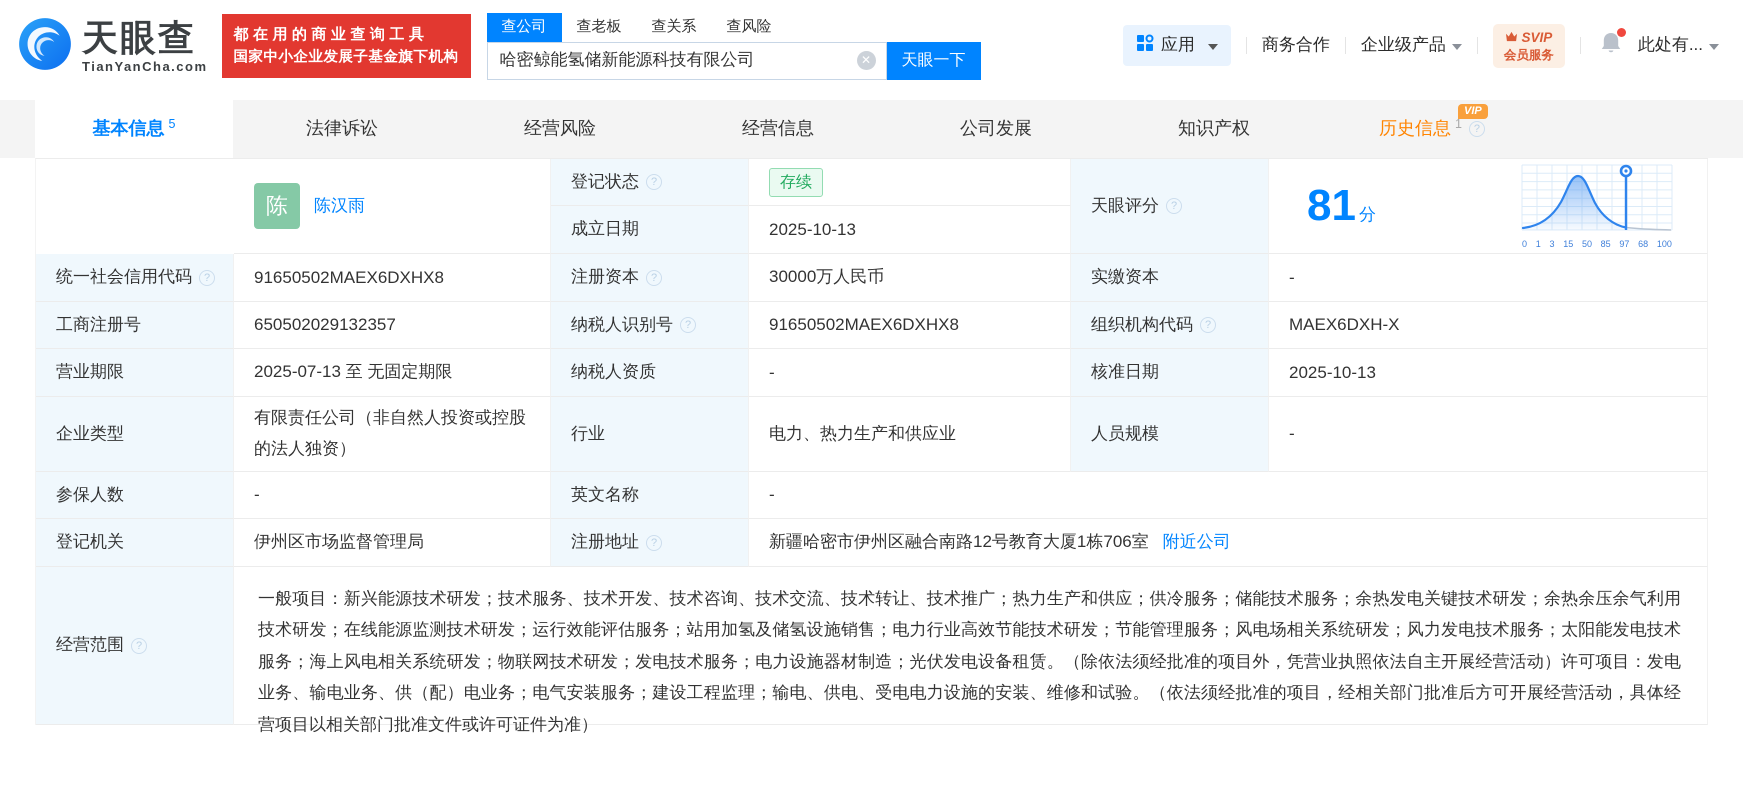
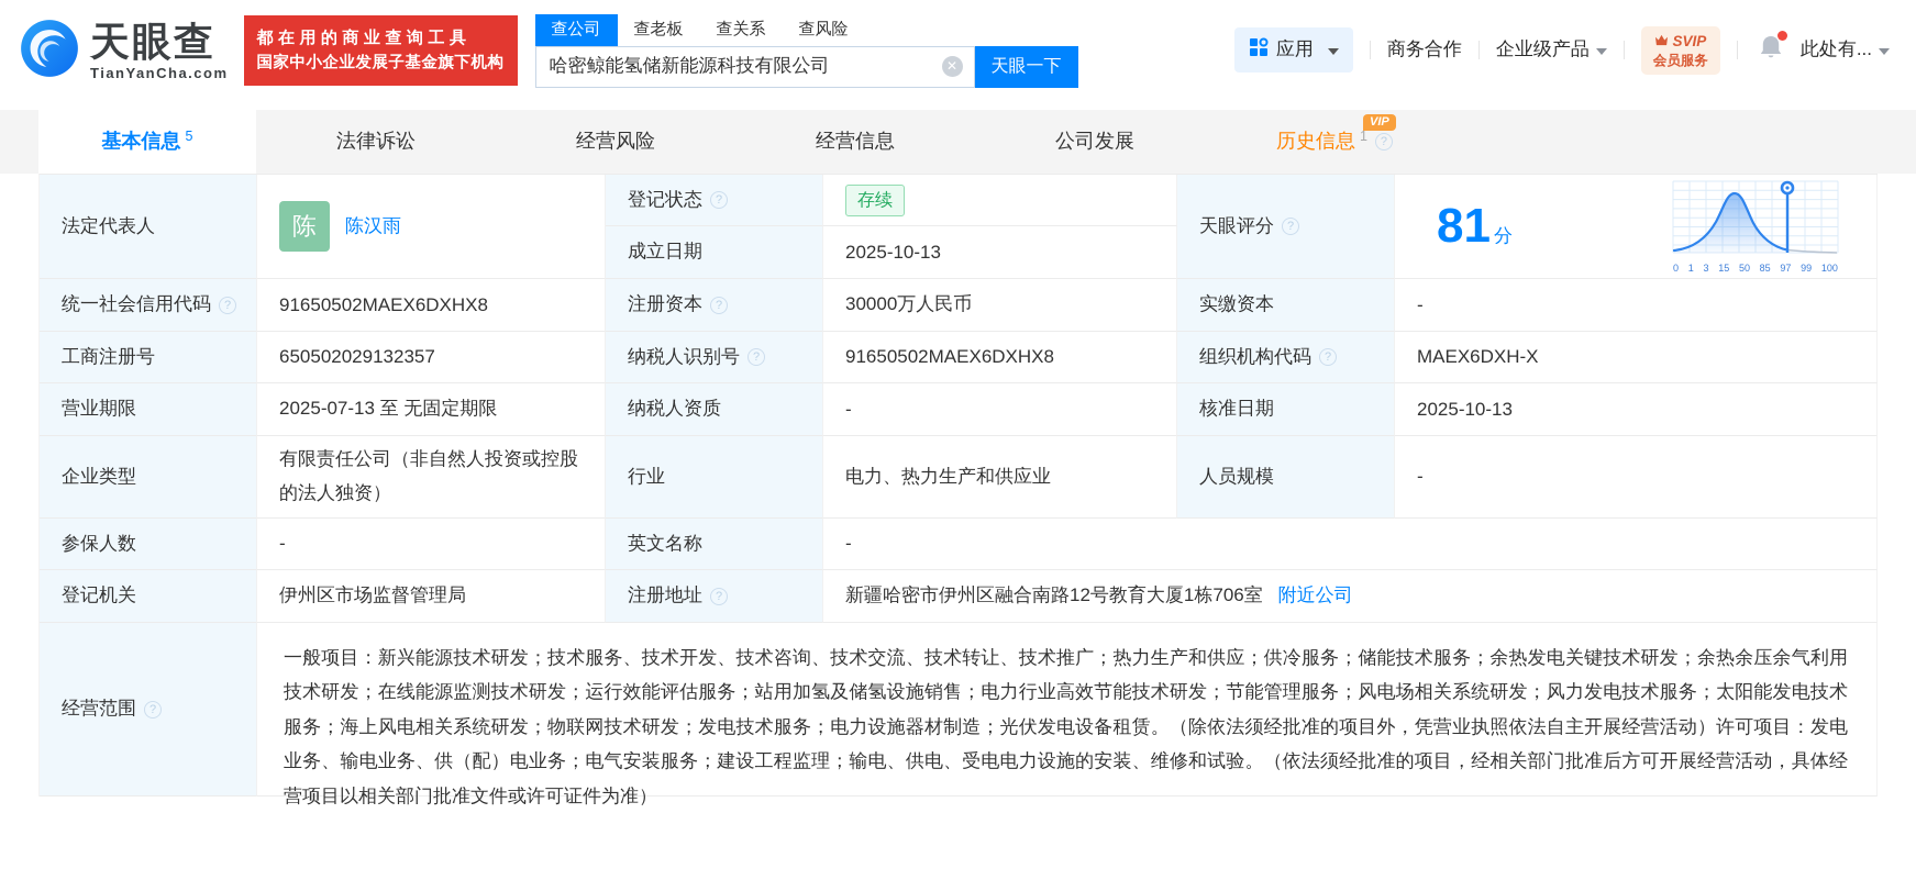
  天眼查
  TianYanCha.com
  都在用的商业查询工具
  国家中小企业发展子基金旗下机构
  查公司
  查老板
  查关系
  查风险
  哈密鲸能氢储新能源科技有限公司
  天眼一下
  应用
  商务合作
  企业级产品
  SVIP
  会员服务
  此处有...
  基本信息
  5
  法律诉讼
  经营风险
  经营信息
  公司发展
- 知识产权
  VIP
  历史信息
  1
+ 法定代表人
  陈
  陈汉雨
  登记状态
  存续
  成立日期
  2025-10-13
  天眼评分
  81 分
  0
  1
  3
  15
  50
  85
  97
- 68
+ 99
  100
  统一社会信用代码
  91650502MAEX6DXHX8
  注册资本
  30000万人民币
  实缴资本
  -
  工商注册号
  650502029132357
  纳税人识别号
  91650502MAEX6DXHX8
  组织机构代码
  MAEX6DXH-X
  营业期限
  2025-07-13 至 无固定期限
  纳税人资质
  -
  核准日期
  2025-10-13
  企业类型
  有限责任公司（非自然人投资或控股的法人独资）
  行业
  电力、热力生产和供应业
  人员规模
  -
  参保人数
  -
  英文名称
  -
  登记机关
  伊州区市场监督管理局
  注册地址
  新疆哈密市伊州区融合南路12号教育大厦1栋706室
  附近公司
  经营范围
  一般项目：新兴能源技术研发；技术服务、技术开发、技术咨询、技术交流、技术转让、技术推广；热力生产和供应；供冷服务；储能技术服务；余热发电关键技术研发；余热余压余气利用技术研发；在线能源监测技术研发；运行效能评估服务；站用加氢及储氢设施销售；电力行业高效节能技术研发；节能管理服务；风电场相关系统研发；风力发电技术服务；太阳能发电技术服务；海上风电相关系统研发；物联网技术研发；发电技术服务；电力设施器材制造；光伏发电设备租赁。（除依法须经批准的项目外，凭营业执照依法自主开展经营活动）许可项目：发电业务、输电业务、供（配）电业务；电气安装服务；建设工程监理；输电、供电、受电电力设施的安装、维修和试验。（依法须经批准的项目，经相关部门批准后方可开展经营活动，具体经营项目以相关部门批准文件或许可证件为准）
